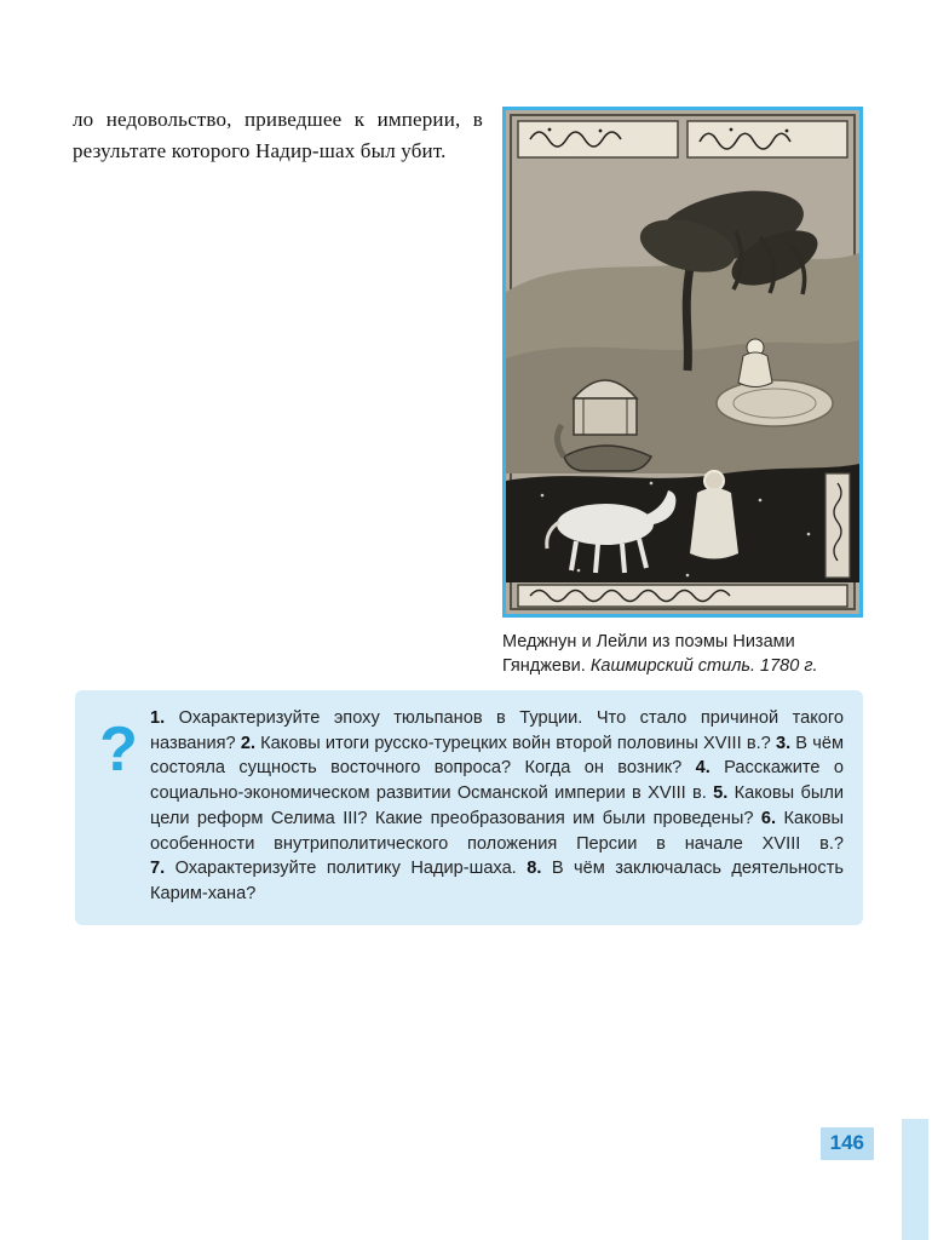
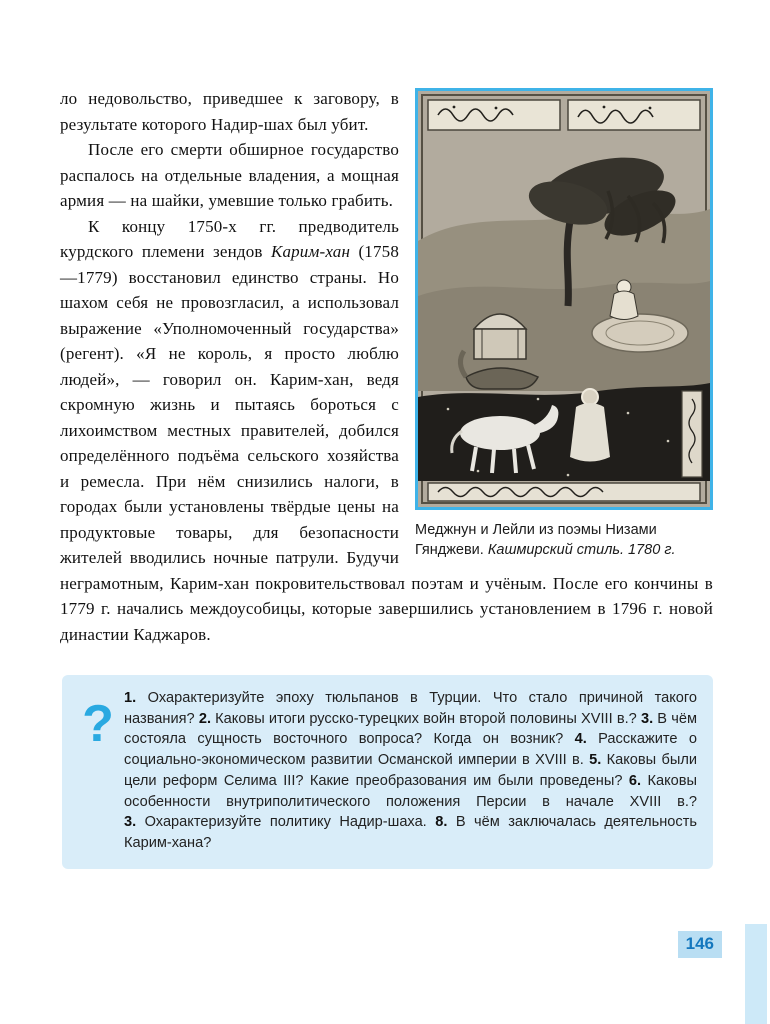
  Меджнун и Лейли из поэмы Низами Гянджеви. Кашмирский стиль. 1780 г.
- ло недовольство, приведшее к империи, в результате которого Надир-шах был убит.
+ ло недовольство, приведшее к заговору, в результате которого Надир-шах был убит.
+ После его смерти обширное государство распалось на отдельные владения, а мощная армия — на шайки, умевшие только грабить.
+ К концу 1750-х гг. предводитель курдского племени зендов Карим-хан (1758—1779) восстановил единство страны. Но шахом себя не провозгласил, а использовал выражение «Уполномоченный государства» (регент). «Я не король, я просто люблю людей», — говорил он. Карим-хан, ведя скромную жизнь и пытаясь бороться с лихоимством местных правителей, добился определённого подъёма сельского хозяйства и ремесла. При нём снизились налоги, в городах были установлены твёрдые цены на продуктовые товары, для безопасности жителей вводились ночные патрули. Будучи неграмотным, Карим-хан покровительствовал поэтам и учёным. После его кончины в 1779 г. начались междоусобицы, которые завершились установлением в 1796 г. новой династии Каджаров.
  ?
- 1. Охарактеризуйте эпоху тюльпанов в Турции. Что стало причиной такого названия? 2. Каковы итоги русско-турецких войн второй половины XVIII в.? 3. В чём состояла сущность восточного вопроса? Когда он возник? 4. Расскажите о социально-экономическом развитии Османской империи в XVIII в. 5. Каковы были цели реформ Селима III? Какие преобразования им были проведены? 6. Каковы особенности внутриполитического положения Персии в начале XVIII в.? 7. Охарактеризуйте политику Надир-шаха. 8. В чём заключалась деятельность Карим-хана?
+ 1. Охарактеризуйте эпоху тюльпанов в Турции. Что стало причиной такого названия? 2. Каковы итоги русско-турецких войн второй половины XVIII в.? 3. В чём состояла сущность восточного вопроса? Когда он возник? 4. Расскажите о социально-экономическом развитии Османской империи в XVIII в. 5. Каковы были цели реформ Селима III? Какие преобразования им были проведены? 6. Каковы особенности внутриполитического положения Персии в начале XVIII в.? 3. Охарактеризуйте политику Надир-шаха. 8. В чём заключалась деятельность Карим-хана?
  146
